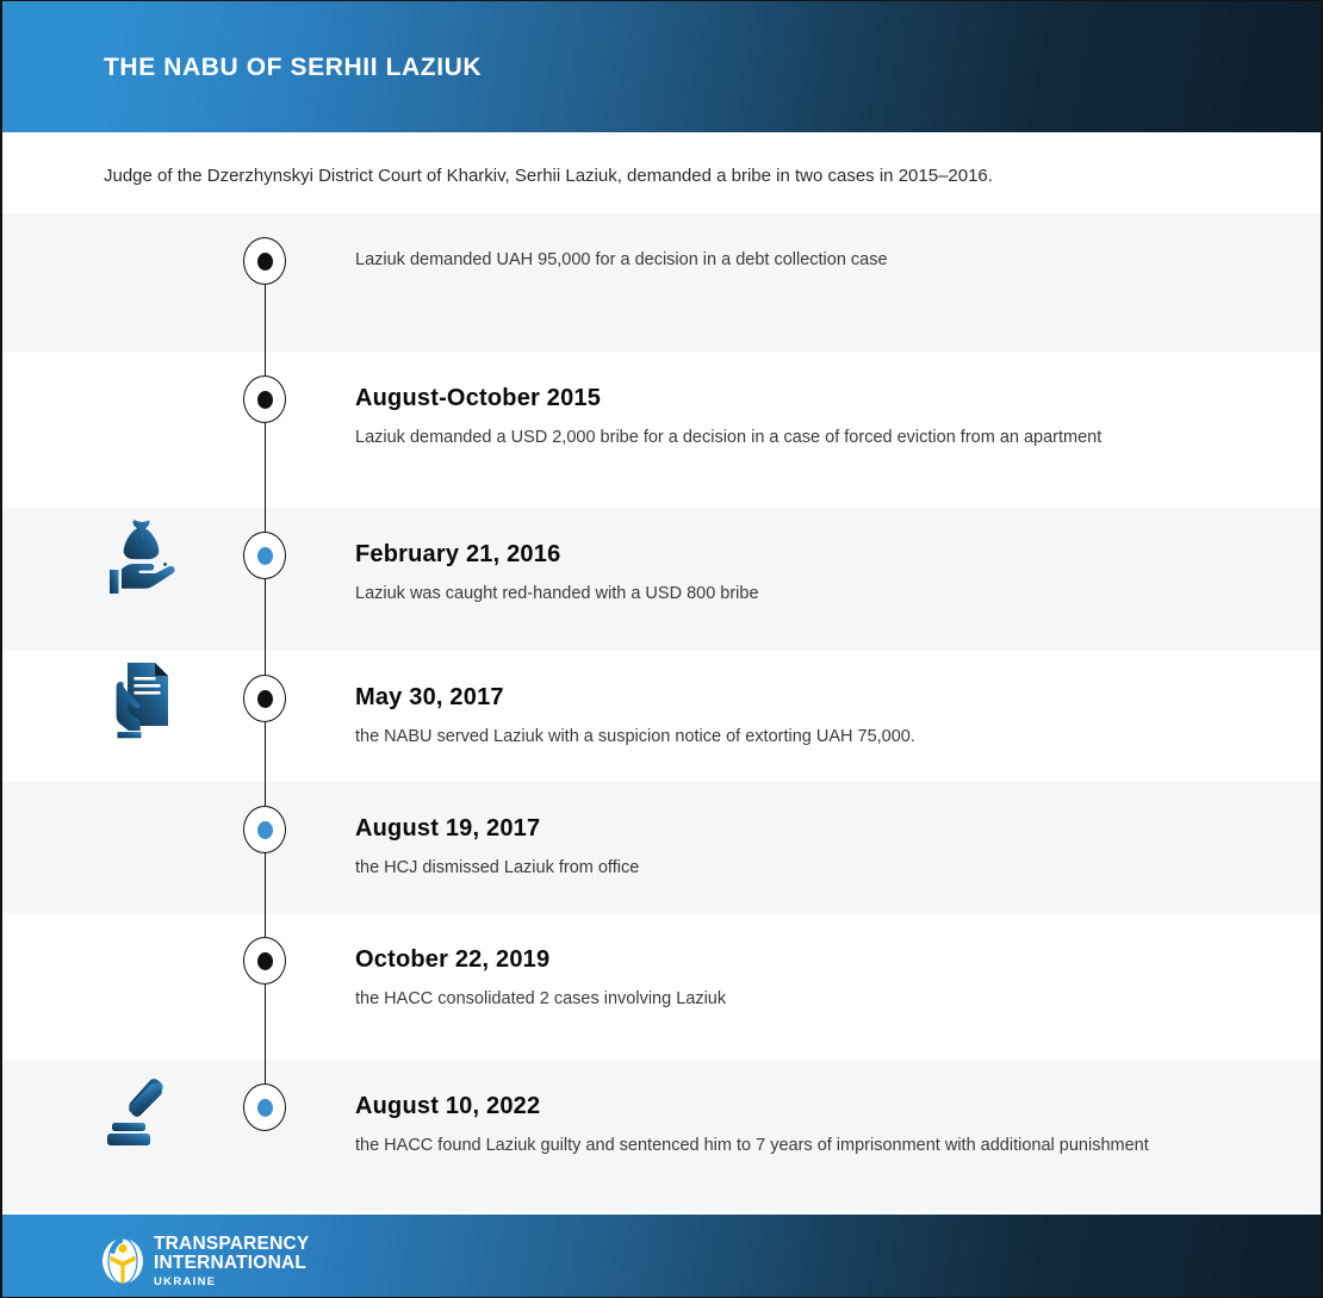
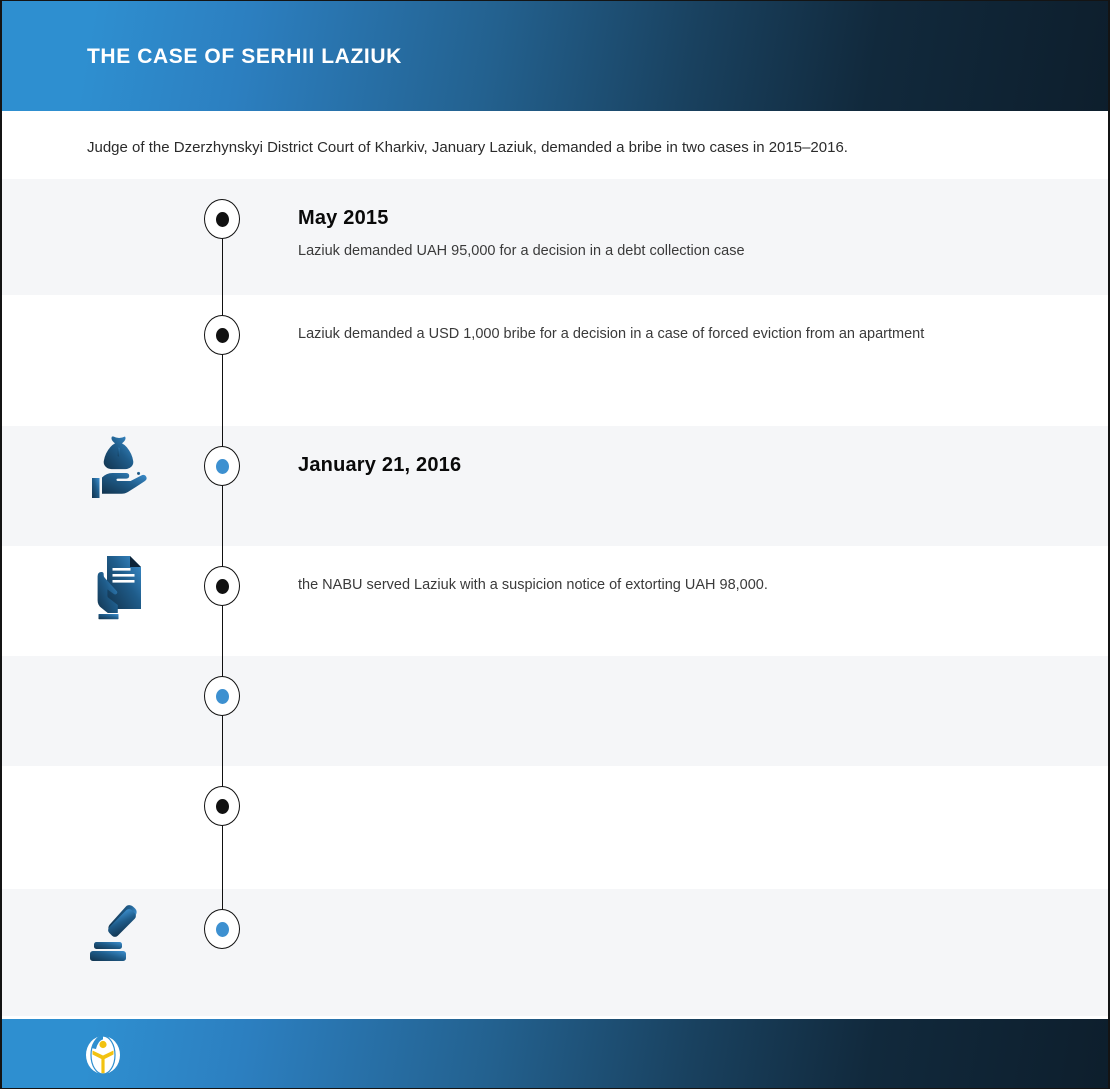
- THE NABU OF SERHII LAZIUK
+ THE CASE OF SERHII LAZIUK
- Judge of the Dzerzhynskyi District Court of Kharkiv, Serhii Laziuk, demanded a bribe in two cases in 2015–2016.
+ Judge of the Dzerzhynskyi District Court of Kharkiv, January Laziuk, demanded a bribe in two cases in 2015–2016.
+ May 2015
  Laziuk demanded UAH 95,000 for a decision in a debt collection case
- August-October 2015
- Laziuk demanded a USD 2,000 bribe for a decision in a case of forced eviction from an apartment
+ Laziuk demanded a USD 1,000 bribe for a decision in a case of forced eviction from an apartment
- February 21, 2016
+ January 21, 2016
- Laziuk was caught red-handed with a USD 800 bribe
- May 30, 2017
- the NABU served Laziuk with a suspicion notice of extorting UAH 75,000.
+ the NABU served Laziuk with a suspicion notice of extorting UAH 98,000.
- August 19, 2017
- the HCJ dismissed Laziuk from office
- October 22, 2019
- the HACC consolidated 2 cases involving Laziuk
- August 10, 2022
- the HACC found Laziuk guilty and sentenced him to 7 years of imprisonment with additional punishment
- TRANSPARENCY
- INTERNATIONAL
- UKRAINE
